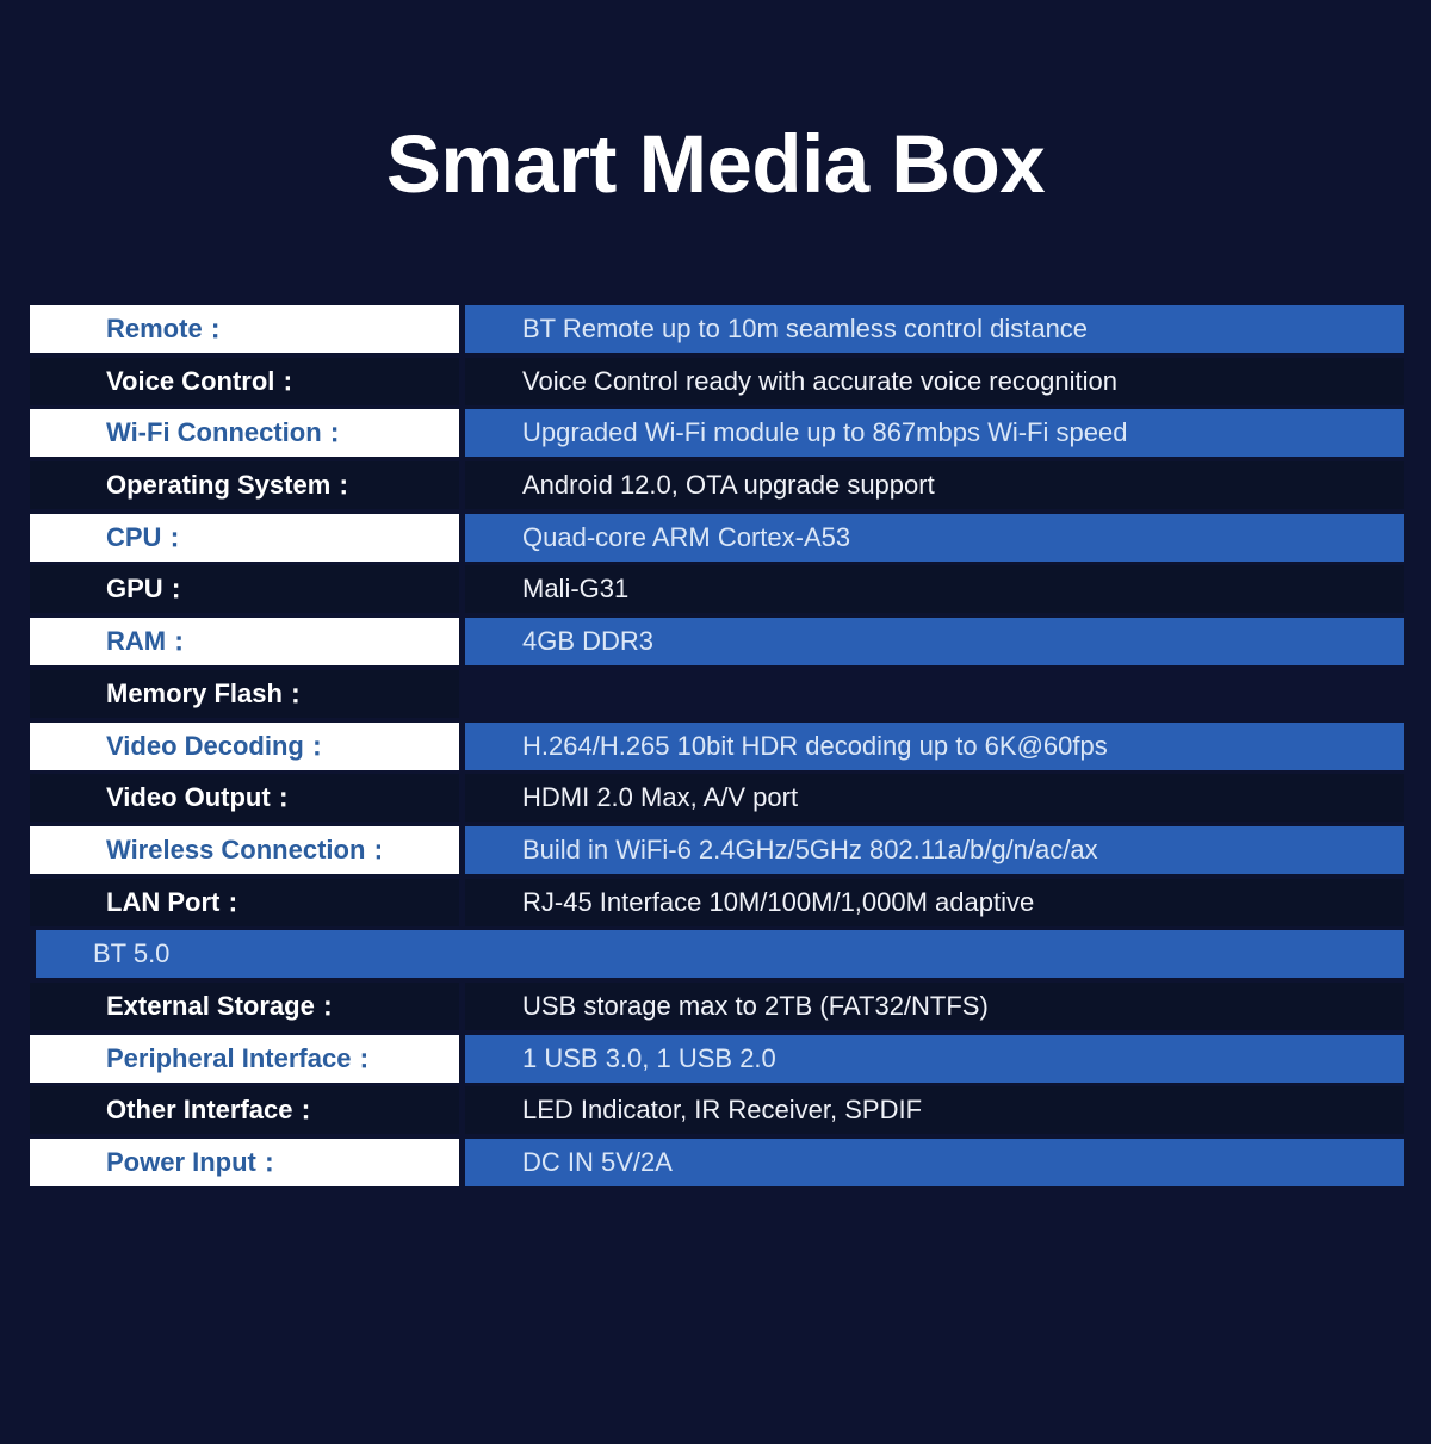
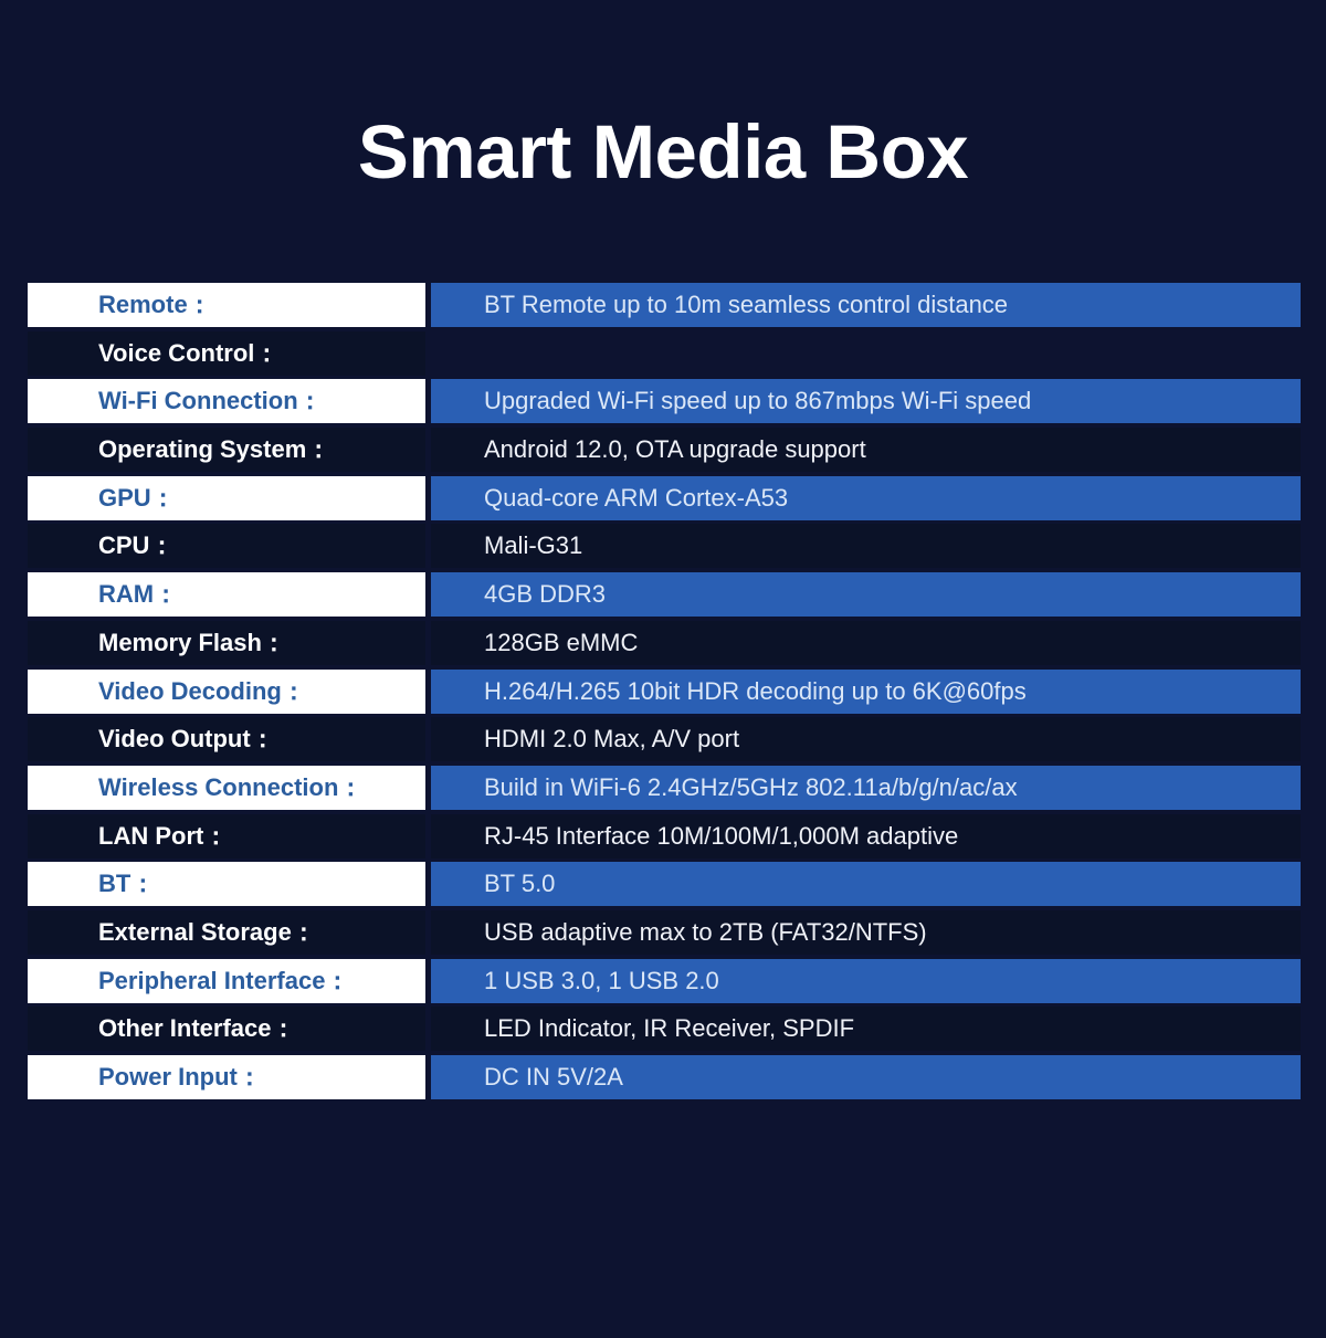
  Smart Media Box
  Remote：
  BT Remote up to 10m seamless control distance
  Voice Control：
- Voice Control ready with accurate voice recognition
  Wi-Fi Connection：
- Upgraded Wi-Fi module up to 867mbps Wi-Fi speed
+ Upgraded Wi-Fi speed up to 867mbps Wi-Fi speed
  Operating System：
  Android 12.0, OTA upgrade support
- CPU：
+ GPU：
  Quad-core ARM Cortex-A53
- GPU：
+ CPU：
  Mali-G31
  RAM：
  4GB DDR3
  Memory Flash：
+ 128GB eMMC
  Video Decoding：
  H.264/H.265 10bit HDR decoding up to 6K@60fps
  Video Output：
  HDMI 2.0 Max, A/V port
  Wireless Connection：
  Build in WiFi-6 2.4GHz/5GHz 802.11a/b/g/n/ac/ax
  LAN Port：
  RJ-45 Interface 10M/100M/1,000M adaptive
+ BT：
  BT 5.0
  External Storage：
- USB storage max to 2TB (FAT32/NTFS)
+ USB adaptive max to 2TB (FAT32/NTFS)
  Peripheral Interface：
  1 USB 3.0, 1 USB 2.0
  Other Interface：
  LED Indicator, IR Receiver, SPDIF
  Power Input：
  DC IN 5V/2A
